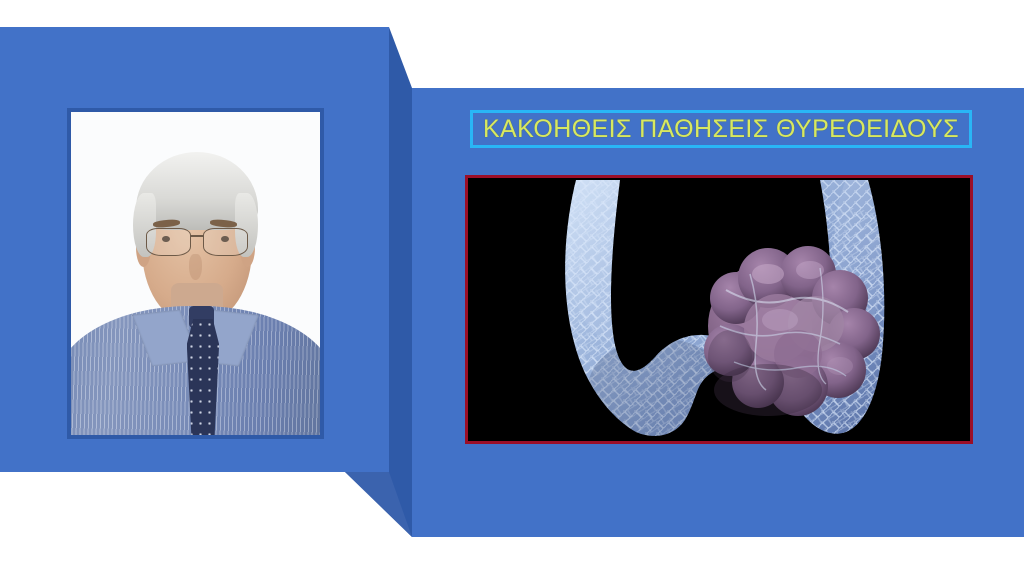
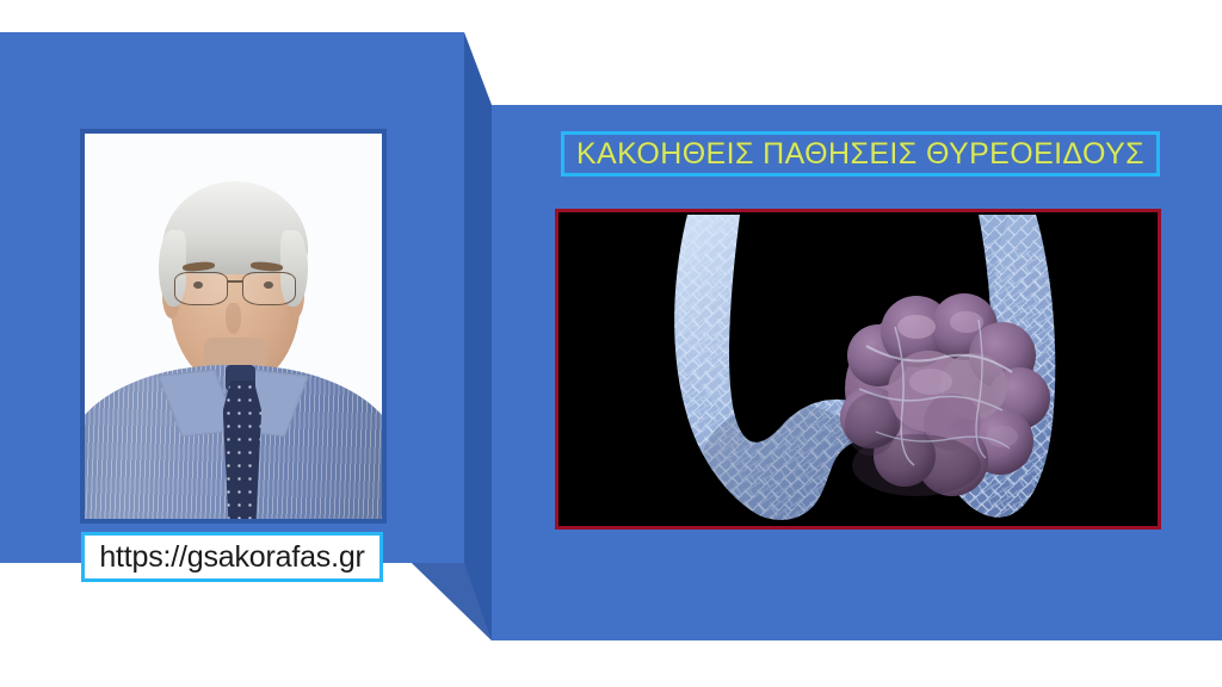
+ https://gsakorafas.gr
  ΚΑΚΟΗΘΕΙΣ ΠΑΘΗΣΕΙΣ ΘΥΡΕΟΕΙΔΟΥΣ
